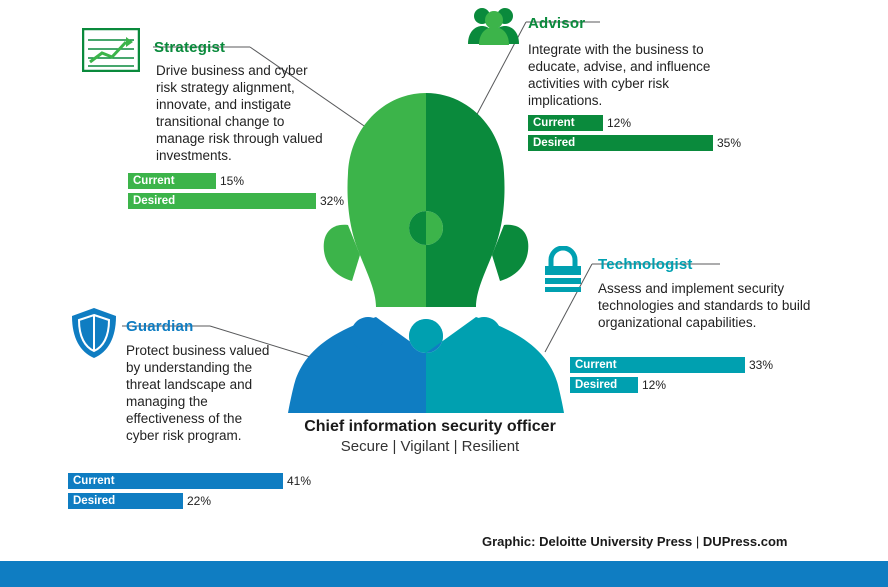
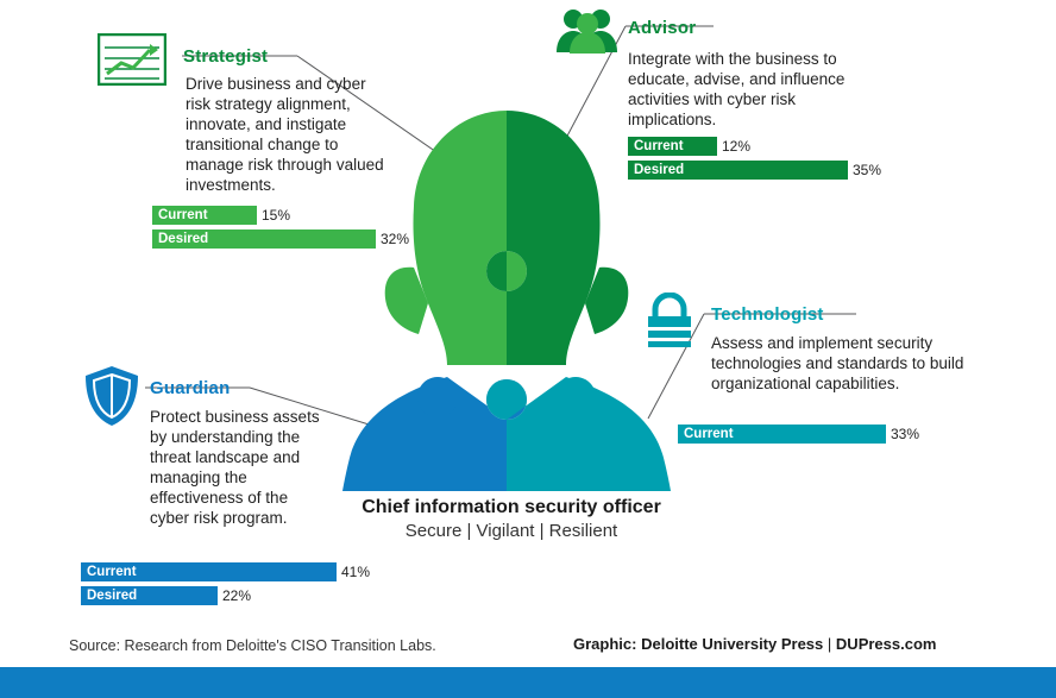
  Chief information security officer
  Secure | Vigilant | Resilient
  Strategist
  Drive business and cyber risk strategy alignment, innovate, and instigate transitional change to manage risk through valued investments.
  Current 15%
  Desired 32%
  Advisor
  Integrate with the business to educate, advise, and influence activities with cyber risk implications.
  Current 12%
  Desired 35%
  Technologist
  Assess and implement security technologies and standards to build organizational capabilities.
  Current 33%
- Desired 12%
  Guardian
- Protect business valued by understanding the threat landscape and managing the effectiveness of the cyber risk program.
+ Protect business assets by understanding the threat landscape and managing the effectiveness of the cyber risk program.
  Current 41%
  Desired 22%
+ Source: Research from Deloitte's CISO Transition Labs.
  Graphic: Deloitte University Press | DUPress.com
